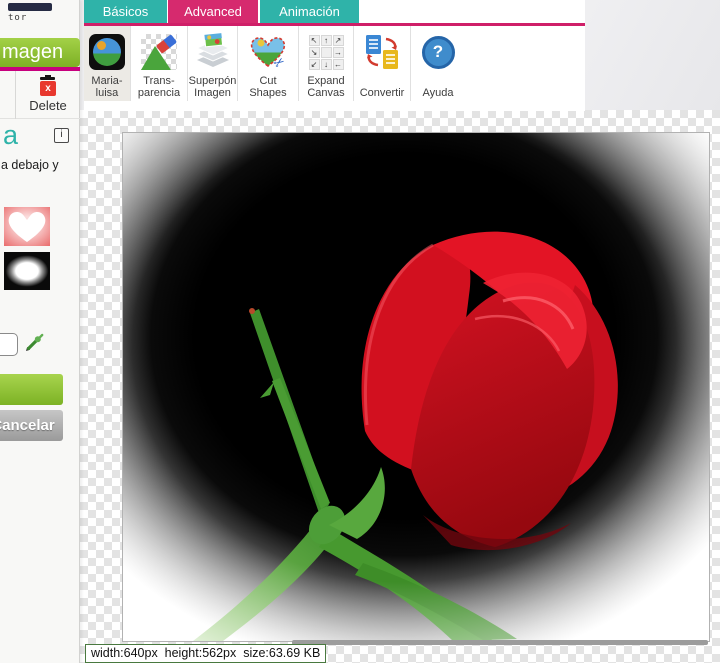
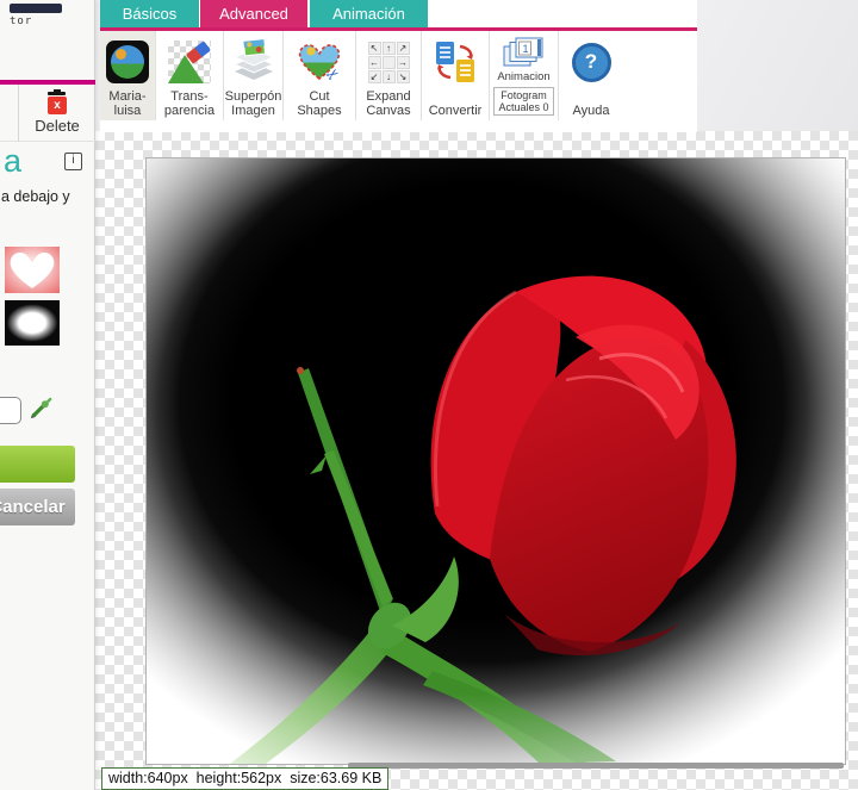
  Básicos
  Advanced
  Animación
  Maria-
  luisa
  Trans-
  parencia
  Superpón
  Imagen
  Cut
  Shapes
  ↖
  ↑
  ↗
- ↘
+ ←
  →
  ↙
  ↓
- ←
+ ↘
  Expand
  Canvas
  Convertir
+ 1
+ Animacion
+ Fotogram
+ Actuales 0
  ?
  Ayuda
  tor
- magen
  x
  Delete
  a
  i
  a debajo y
  ancelar
  width:640px height:562px size:63.69 KB
